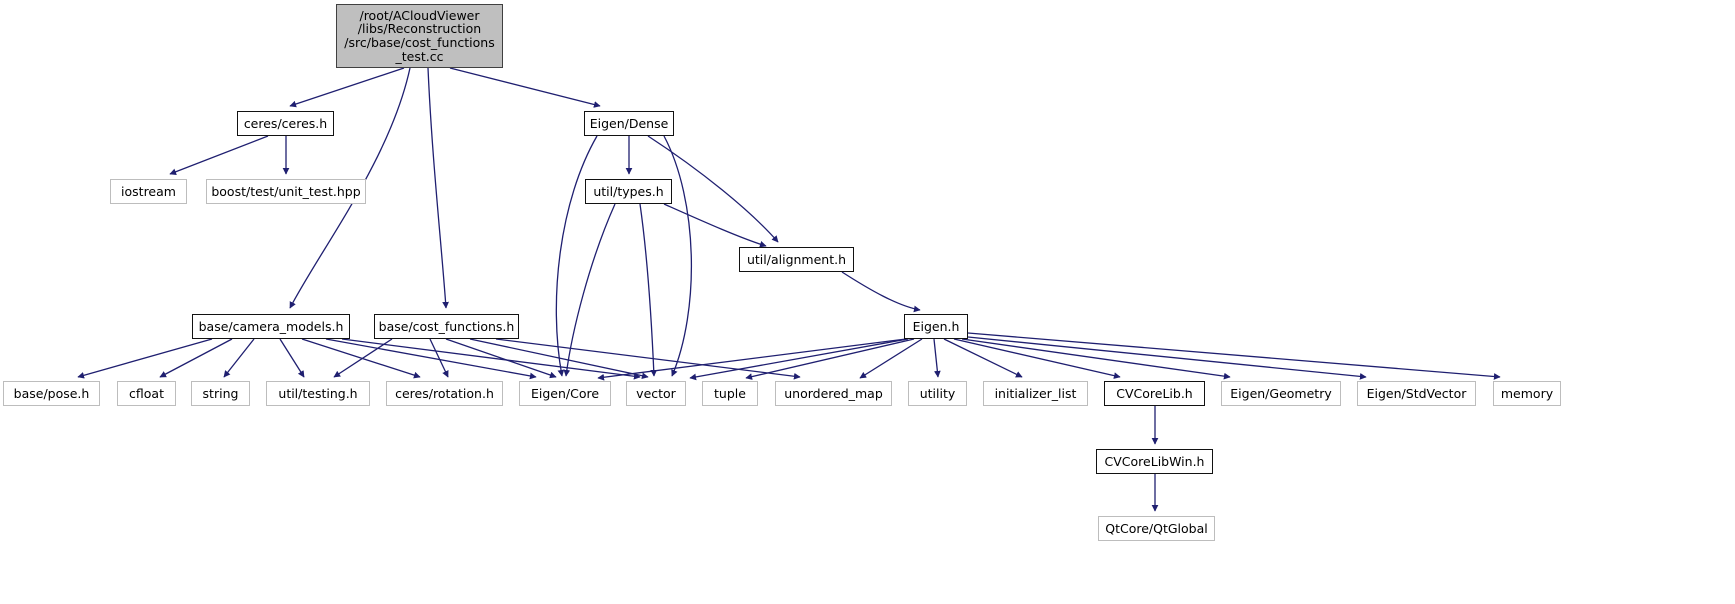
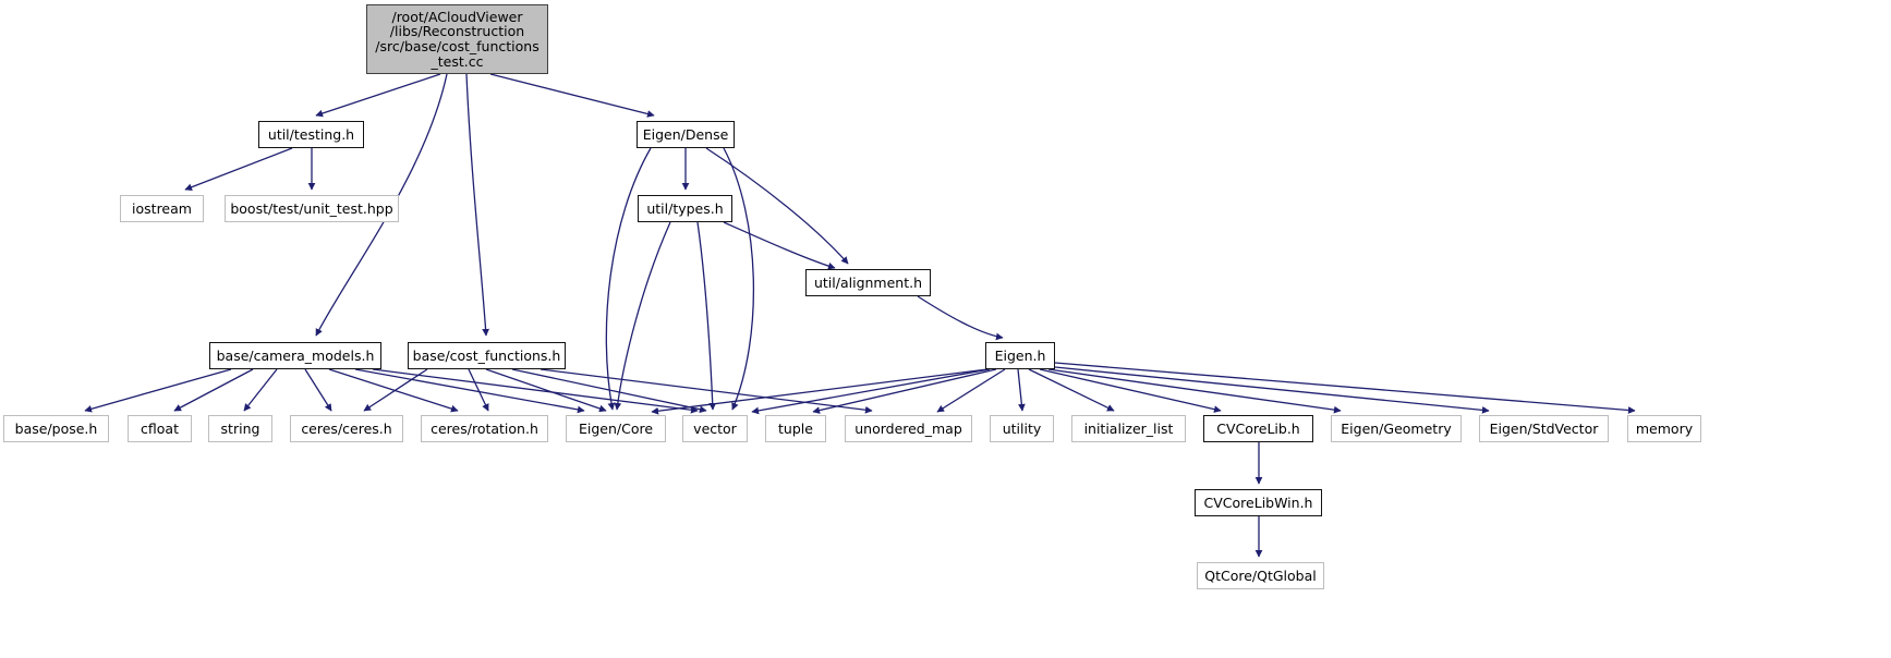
  /root/ACloudViewer
  /libs/Reconstruction
  /src/base/cost_functions
  _test.cc
- ceres/ceres.h
+ util/testing.h
  Eigen/Dense
  iostream
  boost/test/unit_test.hpp
  util/types.h
  util/alignment.h
  base/camera_models.h
  base/cost_functions.h
  Eigen.h
  base/pose.h
  cfloat
  string
- util/testing.h
+ ceres/ceres.h
  ceres/rotation.h
  Eigen/Core
  vector
  tuple
  unordered_map
  utility
  initializer_list
  CVCoreLib.h
  Eigen/Geometry
  Eigen/StdVector
  memory
  CVCoreLibWin.h
  QtCore/QtGlobal
